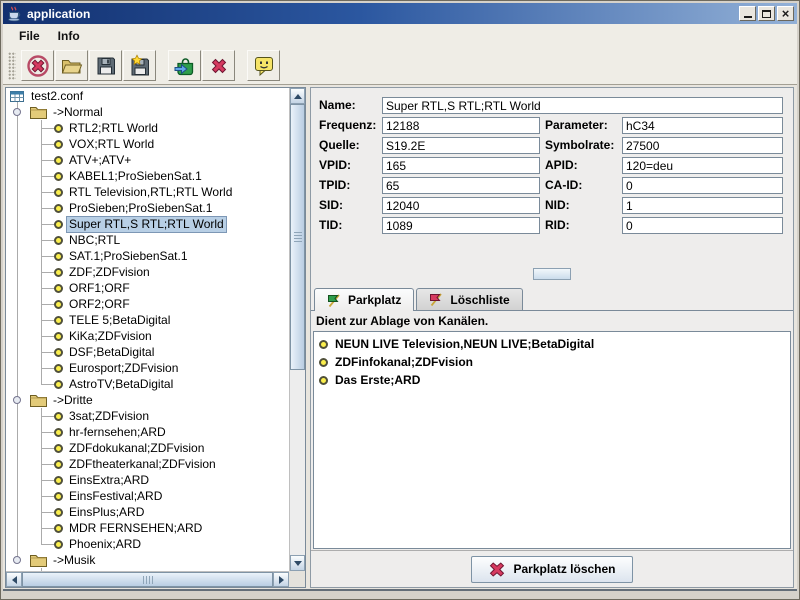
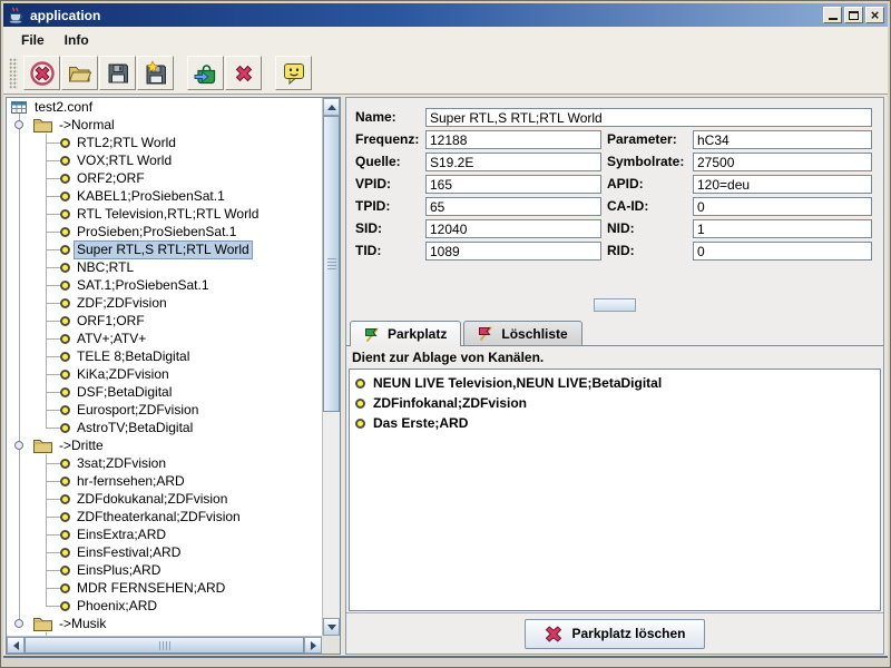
  application
  ×
  File
  Info
  test2.conf
  ->Normal
  RTL2;RTL World
  VOX;RTL World
- ATV+;ATV+
+ ORF2;ORF
  KABEL1;ProSiebenSat.1
  RTL Television,RTL;RTL World
  ProSieben;ProSiebenSat.1
  Super RTL,S RTL;RTL World
  NBC;RTL
  SAT.1;ProSiebenSat.1
  ZDF;ZDFvision
  ORF1;ORF
- ORF2;ORF
+ ATV+;ATV+
- TELE 5;BetaDigital
+ TELE 8;BetaDigital
  KiKa;ZDFvision
  DSF;BetaDigital
  Eurosport;ZDFvision
  AstroTV;BetaDigital
  ->Dritte
  3sat;ZDFvision
  hr-fernsehen;ARD
  ZDFdokukanal;ZDFvision
  ZDFtheaterkanal;ZDFvision
  EinsExtra;ARD
  EinsFestival;ARD
  EinsPlus;ARD
  MDR FERNSEHEN;ARD
  Phoenix;ARD
  ->Musik
  Name:
  Super RTL,S RTL;RTL World
  Frequenz:
  12188
  Parameter:
  hC34
  Quelle:
  S19.2E
  Symbolrate:
  27500
  VPID:
  165
  APID:
  120=deu
  TPID:
  65
  CA-ID:
  0
  SID:
  12040
  NID:
  1
  TID:
  1089
  RID:
  0
  Parkplatz
  Löschliste
  Dient zur Ablage von Kanälen.
  NEUN LIVE Television,NEUN LIVE;BetaDigital
  ZDFinfokanal;ZDFvision
  Das Erste;ARD
  Parkplatz löschen
